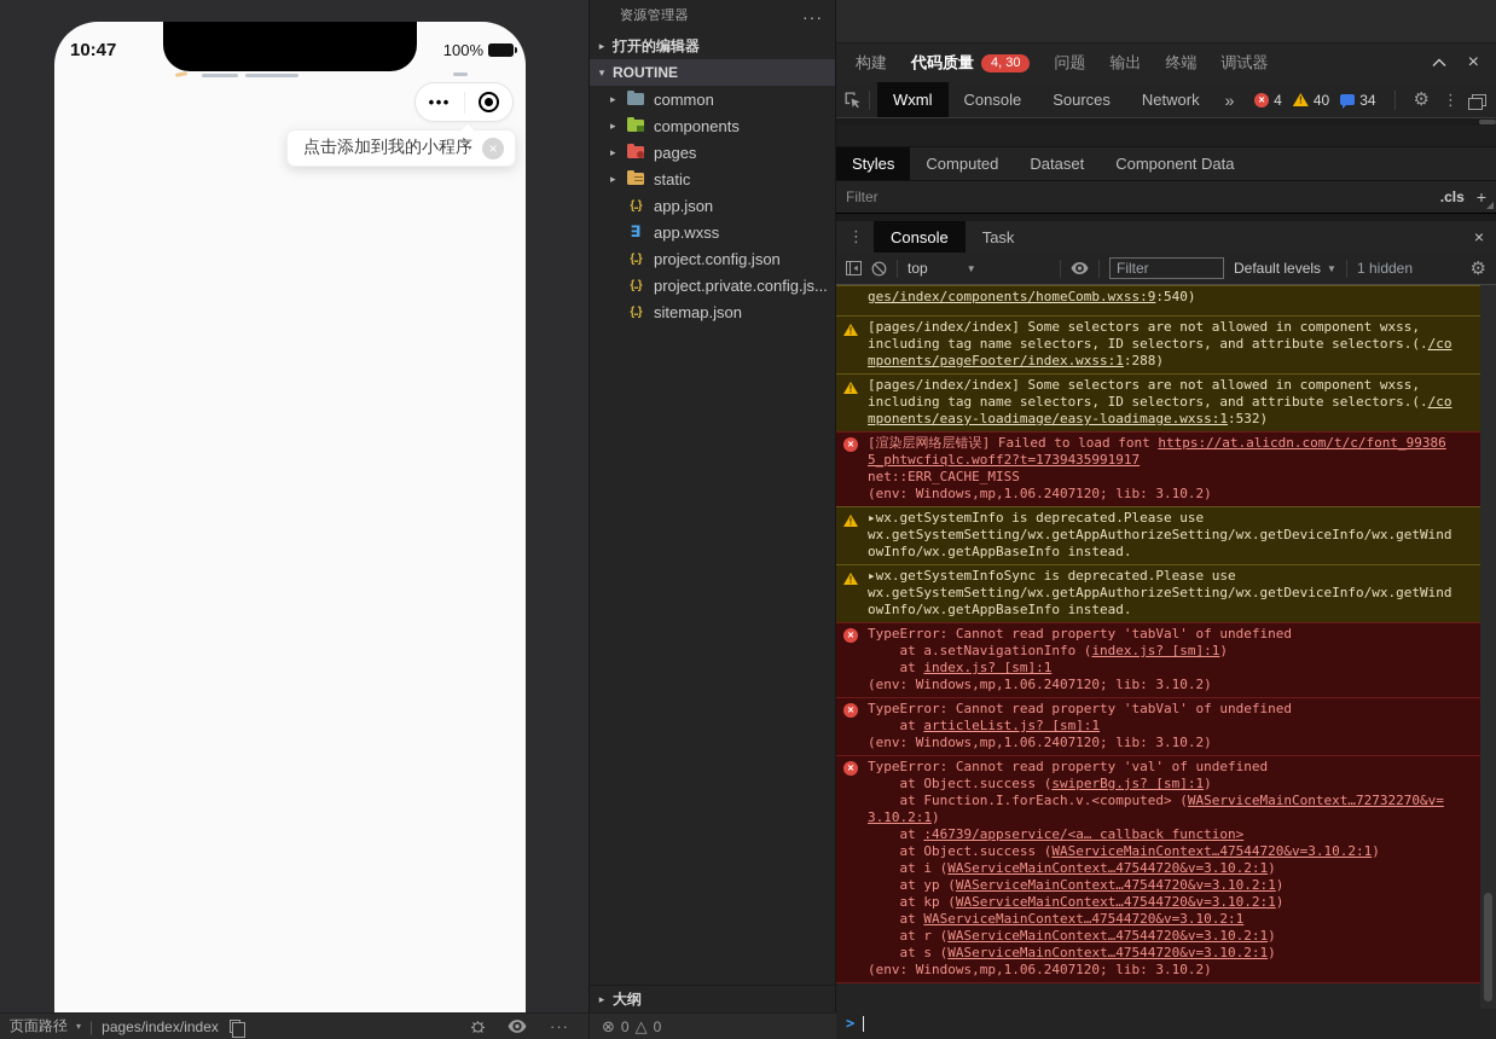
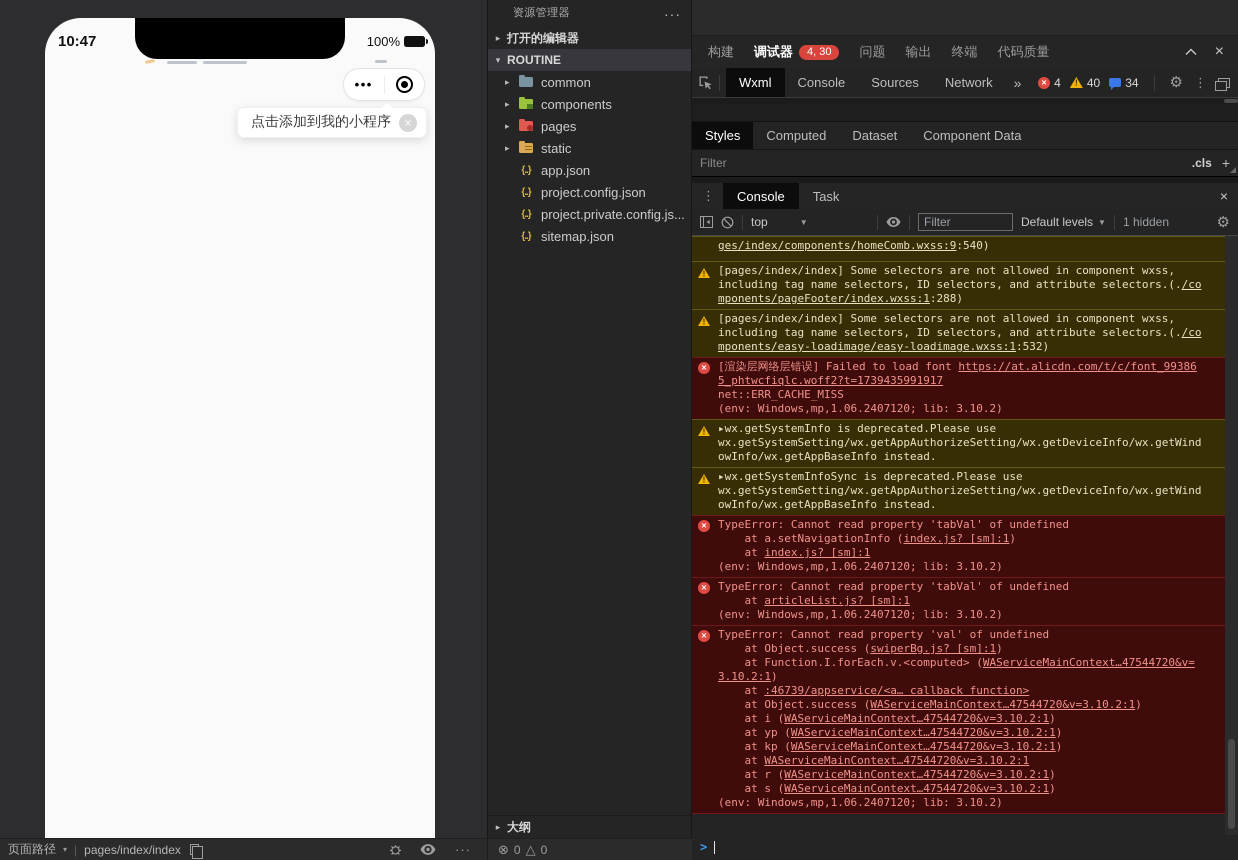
  10:47
  100%
  •••
  点击添加到我的小程序
  ×
  资源管理器
  ···
  ▸
  打开的编辑器
  ▾
  ROUTINE
  ▸
  common
  ▸
  components
  ▸
  pages
  ▸
  static
  {..}
  app.json
- ∃
- app.wxss
  {..}
  project.config.json
  {..}
  project.private.config.js...
  {..}
  sitemap.json
  ▸
  大纲
  构建
- 代码质量
+ 调试器
  4, 30
  问题
  输出
  终端
- 调试器
+ 代码质量
  ×
  Wxml
  Console
  Sources
  Network
  »
  4
  40
  34
  ⚙
  ⋮
  Styles
  Computed
  Dataset
  Component Data
  Filter
  .cls
  +
  ⋮
  Console
  Task
  ×
  top
  ▼
  Filter
  Default levels
  ▼
  1 hidden
  ⚙
  ges/index/components/homeComb.wxss:9:540)
  [pages/index/index] Some selectors are not allowed in component wxss,
  including tag name selectors, ID selectors, and attribute selectors.(./co
  mponents/pageFooter/index.wxss:1:288)
  [pages/index/index] Some selectors are not allowed in component wxss,
  including tag name selectors, ID selectors, and attribute selectors.(./co
  mponents/easy-loadimage/easy-loadimage.wxss:1:532)
  [渲染层网络层错误] Failed to load font https://at.alicdn.com/t/c/font_99386
  5_phtwcfiqlc.woff2?t=1739435991917
  net::ERR_CACHE_MISS
  (env: Windows,mp,1.06.2407120; lib: 3.10.2)
  ▸wx.getSystemInfo is deprecated.Please use
  wx.getSystemSetting/wx.getAppAuthorizeSetting/wx.getDeviceInfo/wx.getWind
  owInfo/wx.getAppBaseInfo instead.
  ▸wx.getSystemInfoSync is deprecated.Please use
  wx.getSystemSetting/wx.getAppAuthorizeSetting/wx.getDeviceInfo/wx.getWind
  owInfo/wx.getAppBaseInfo instead.
  TypeError: Cannot read property 'tabVal' of undefined
  at a.setNavigationInfo (index.js? [sm]:1)
  at index.js? [sm]:1
  (env: Windows,mp,1.06.2407120; lib: 3.10.2)
  TypeError: Cannot read property 'tabVal' of undefined
  at articleList.js? [sm]:1
  (env: Windows,mp,1.06.2407120; lib: 3.10.2)
  TypeError: Cannot read property 'val' of undefined
  at Object.success (swiperBg.js? [sm]:1)
- at Function.I.forEach.v.<computed> (WAServiceMainContext…72732270&v=
+ at Function.I.forEach.v.<computed> (WAServiceMainContext…47544720&v=
  3.10.2:1)
  at :46739/appservice/<a… callback function>
  at Object.success (WAServiceMainContext…47544720&v=3.10.2:1)
  at i (WAServiceMainContext…47544720&v=3.10.2:1)
  at yp (WAServiceMainContext…47544720&v=3.10.2:1)
  at kp (WAServiceMainContext…47544720&v=3.10.2:1)
  at WAServiceMainContext…47544720&v=3.10.2:1
  at r (WAServiceMainContext…47544720&v=3.10.2:1)
  at s (WAServiceMainContext…47544720&v=3.10.2:1)
  (env: Windows,mp,1.06.2407120; lib: 3.10.2)
  >
  页面路径
  ▾
  |
  pages/index/index
  ···
  ⊗
  0
  △
  0
